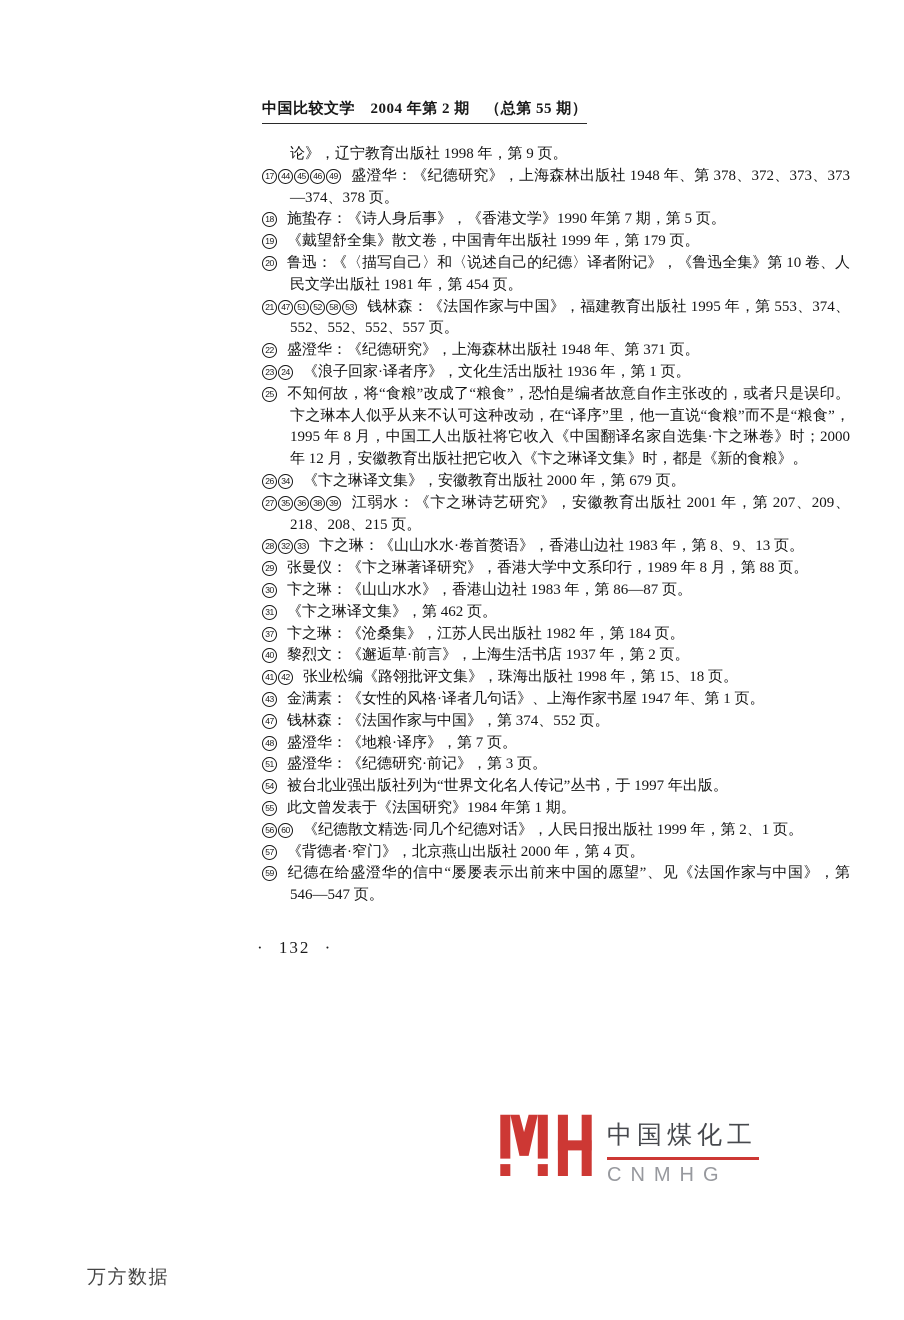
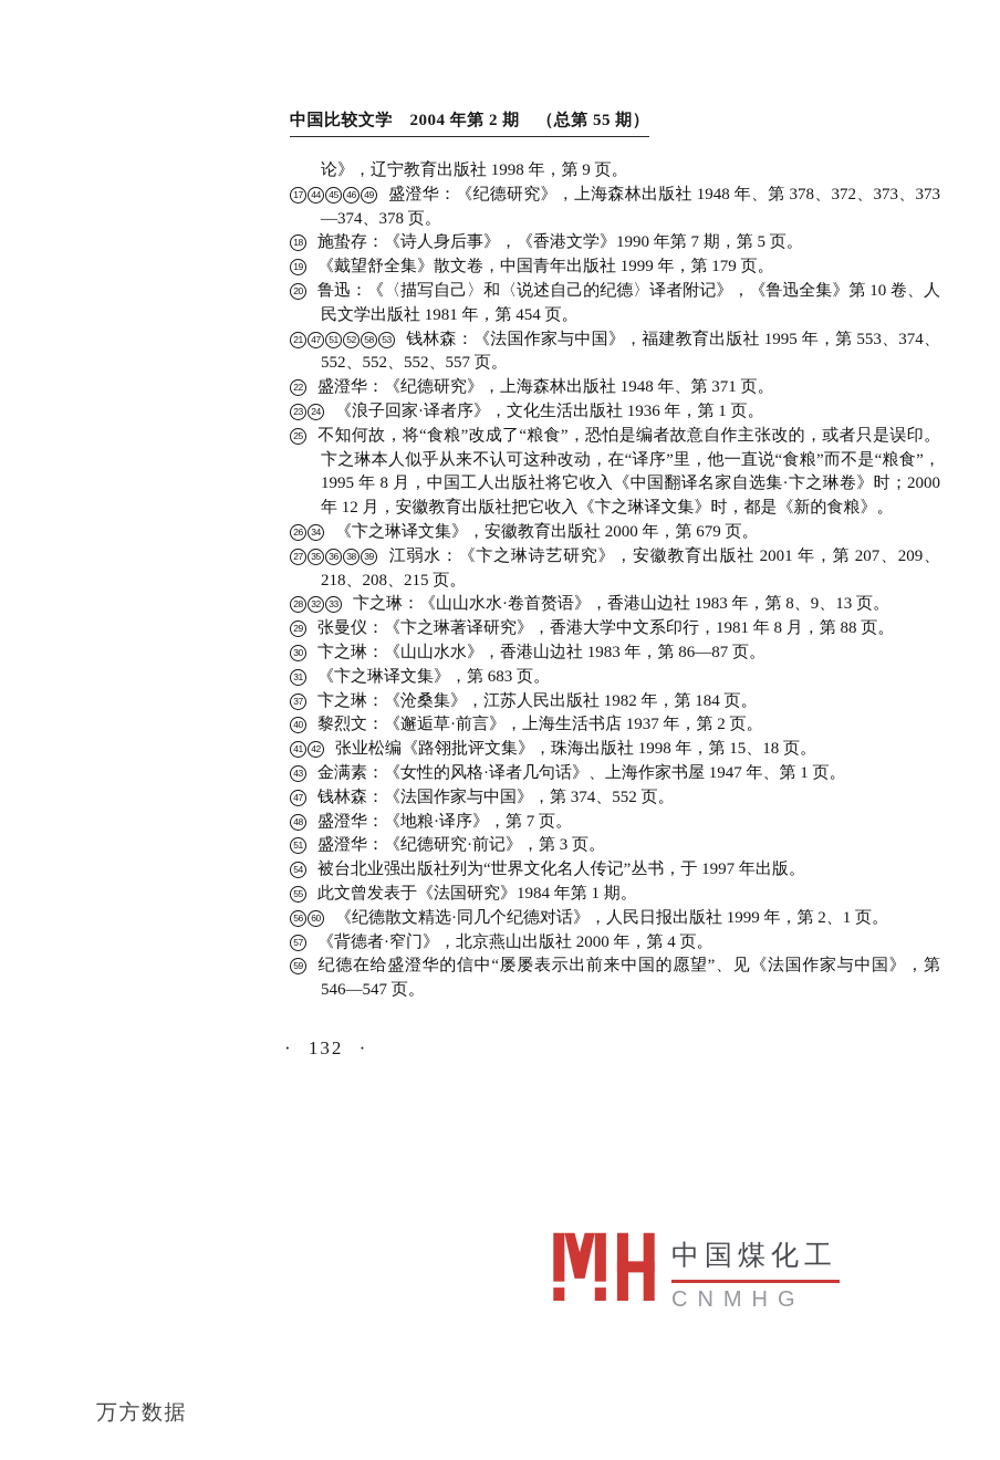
  中国比较文学 2004 年第 2 期 （总第 55 期）
  论》，辽宁教育出版社 1998 年，第 9 页。
  17 44 45 46 49 盛澄华：《纪德研究》，上海森林出版社 1948 年、第 378、372、373、373—374、378 页。
  18 施蛰存：《诗人身后事》，《香港文学》1990 年第 7 期，第 5 页。
  19 《戴望舒全集》散文卷，中国青年出版社 1999 年，第 179 页。
  20 鲁迅：《〈描写自己〉和〈说述自己的纪德〉译者附记》，《鲁迅全集》第 10 卷、人民文学出版社 1981 年，第 454 页。
  21 47 51 52 58 53 钱林森：《法国作家与中国》，福建教育出版社 1995 年，第 553、374、552、552、552、557 页。
  22 盛澄华：《纪德研究》，上海森林出版社 1948 年、第 371 页。
  23 24 《浪子回家·译者序》，文化生活出版社 1936 年，第 1 页。
  25 不知何故，将“食粮”改成了“粮食”，恐怕是编者故意自作主张改的，或者只是误印。卞之琳本人似乎从来不认可这种改动，在“译序”里，他一直说“食粮”而不是“粮食”，1995 年 8 月，中国工人出版社将它收入《中国翻译名家自选集·卞之琳卷》时；2000 年 12 月，安徽教育出版社把它收入《卞之琳译文集》时，都是《新的食粮》。
  26 34 《卞之琳译文集》，安徽教育出版社 2000 年，第 679 页。
  27 35 36 38 39 江弱水：《卞之琳诗艺研究》，安徽教育出版社 2001 年，第 207、209、218、208、215 页。
  28 32 33 卞之琳：《山山水水·卷首赘语》，香港山边社 1983 年，第 8、9、13 页。
- 29 张曼仪：《卞之琳著译研究》，香港大学中文系印行，1989 年 8 月，第 88 页。
+ 29 张曼仪：《卞之琳著译研究》，香港大学中文系印行，1981 年 8 月，第 88 页。
  30 卞之琳：《山山水水》，香港山边社 1983 年，第 86—87 页。
- 31 《卞之琳译文集》，第 462 页。
+ 31 《卞之琳译文集》，第 683 页。
  37 卞之琳：《沧桑集》，江苏人民出版社 1982 年，第 184 页。
  40 黎烈文：《邂逅草·前言》，上海生活书店 1937 年，第 2 页。
  41 42 张业松编《路翎批评文集》，珠海出版社 1998 年，第 15、18 页。
  43 金满素：《女性的风格·译者几句话》、上海作家书屋 1947 年、第 1 页。
  47 钱林森：《法国作家与中国》，第 374、552 页。
  48 盛澄华：《地粮·译序》，第 7 页。
  51 盛澄华：《纪德研究·前记》，第 3 页。
  54 被台北业强出版社列为“世界文化名人传记”丛书，于 1997 年出版。
  55 此文曾发表于《法国研究》1984 年第 1 期。
  56 60 《纪德散文精选·同几个纪德对话》，人民日报出版社 1999 年，第 2、1 页。
  57 《背德者·窄门》，北京燕山出版社 2000 年，第 4 页。
  59 纪德在给盛澄华的信中“屡屡表示出前来中国的愿望”、见《法国作家与中国》，第 546—547 页。
  · 132 ·
  中国煤化工
  CNMHG
  万方数据
